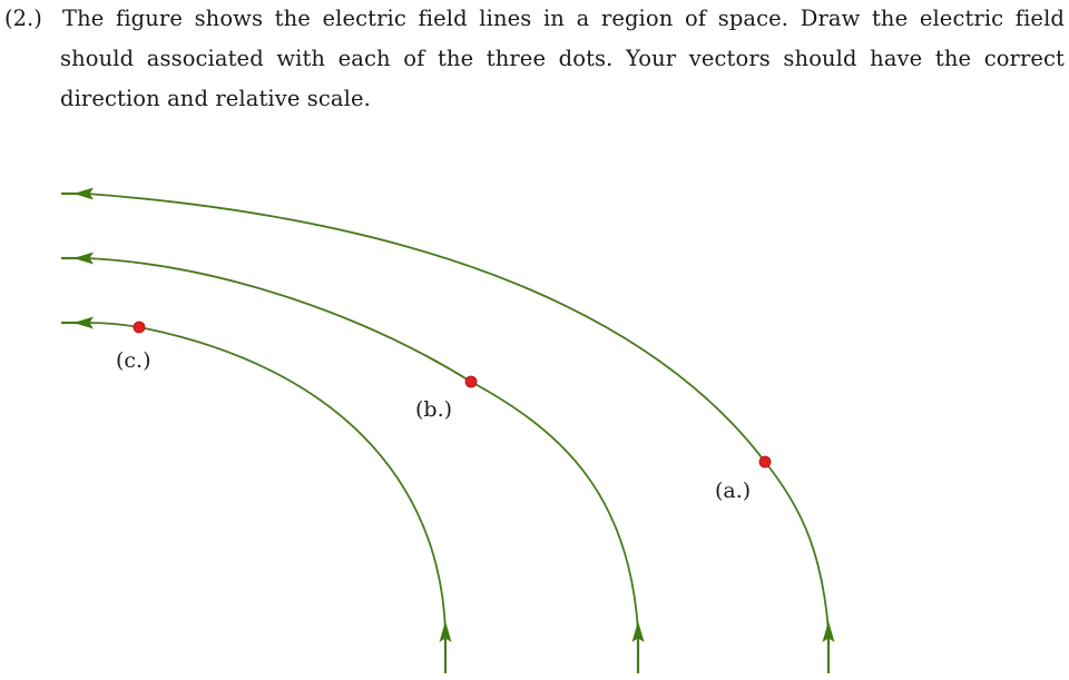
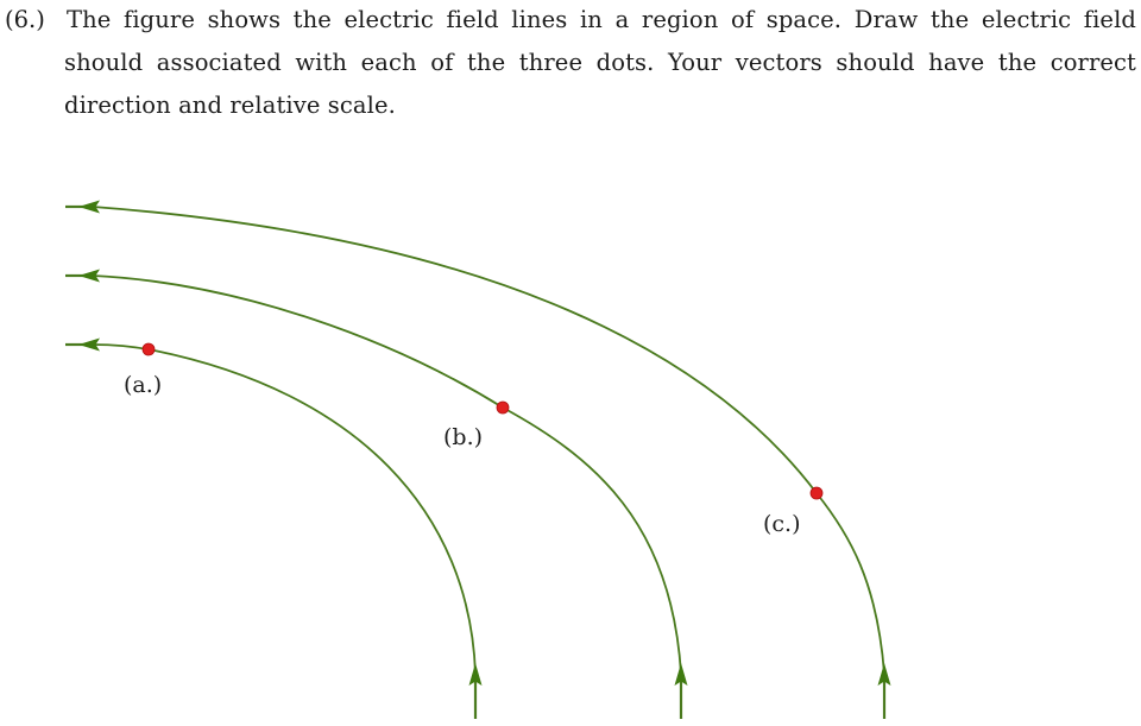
- (2.)
+ (6.)
  The figure shows the electric field lines in a region of space. Draw the electric field
  should associated with each of the three dots. Your vectors should have the correct
  direction and relative scale.
- (c.)
+ (a.)
  (b.)
- (a.)
+ (c.)
